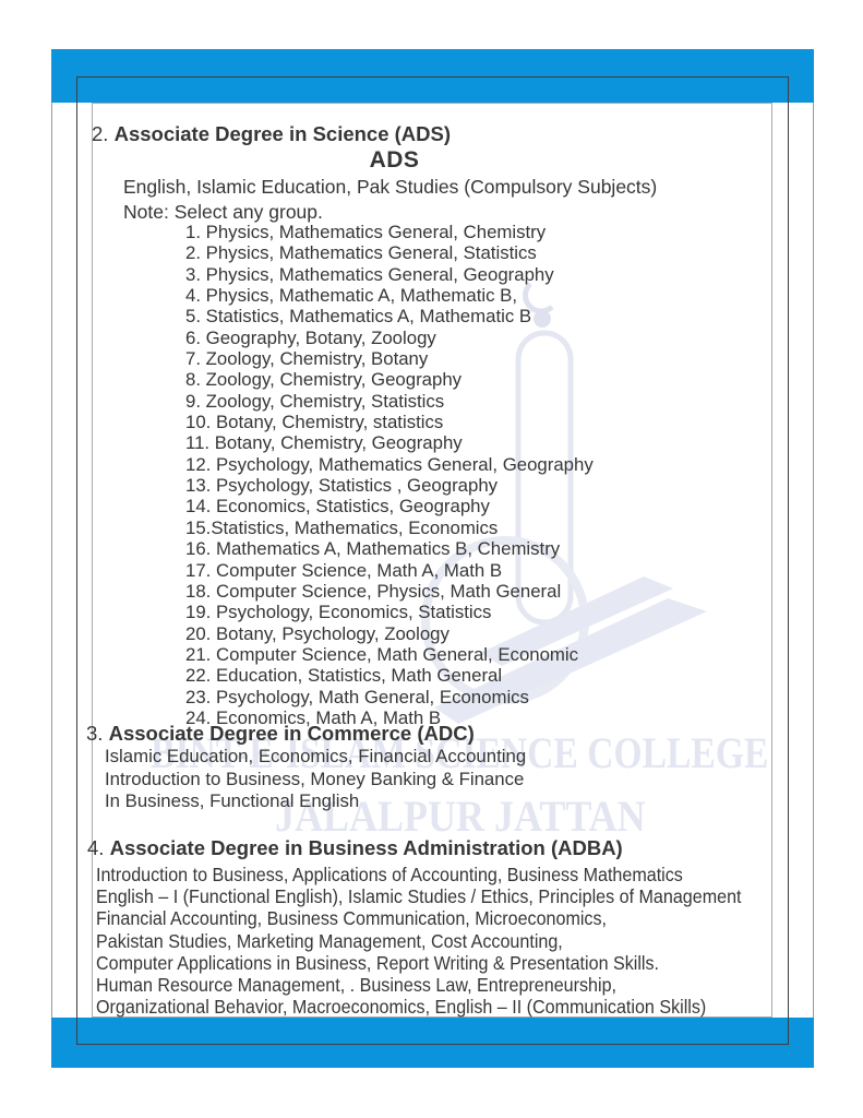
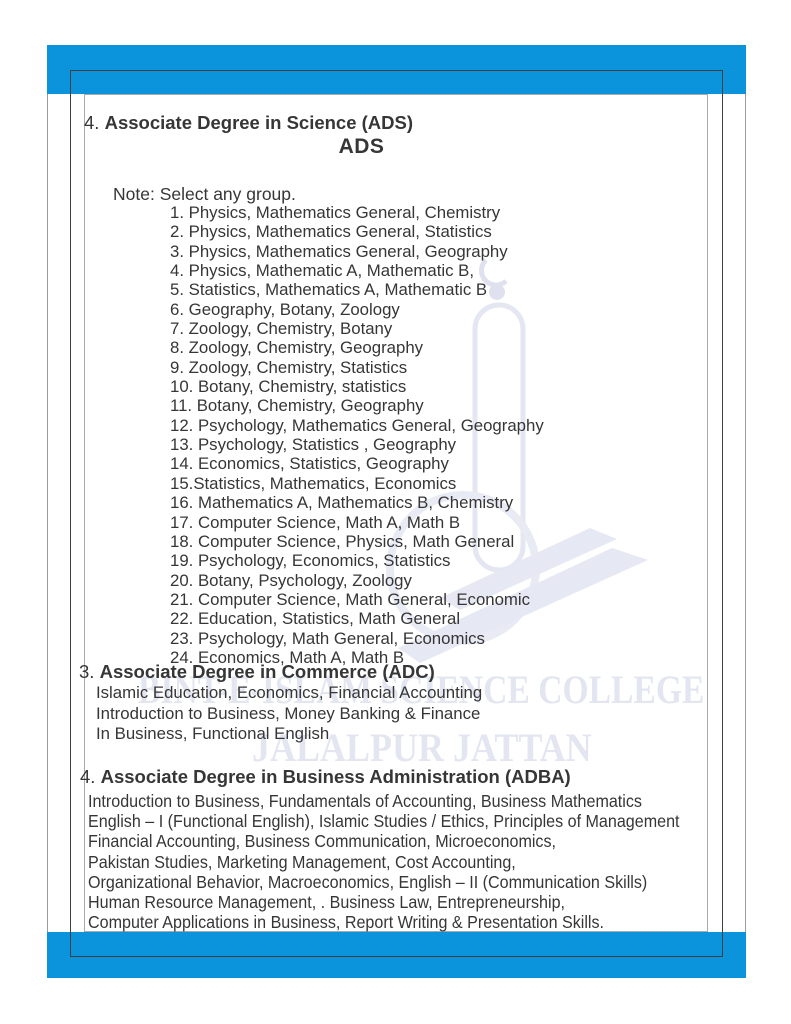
  BINT-E-ISLAM SCIENCE COLLEGE
  JALALPUR JATTAN
- 2. Associate Degree in Science (ADS)
+ 4. Associate Degree in Science (ADS)
  ADS
- English, Islamic Education, Pak Studies (Compulsory Subjects)
  Note: Select any group.
  1. Physics, Mathematics General, Chemistry
  2. Physics, Mathematics General, Statistics
  3. Physics, Mathematics General, Geography
  4. Physics, Mathematic A, Mathematic B,
  5. Statistics, Mathematics A, Mathematic B
  6. Geography, Botany, Zoology
  7. Zoology, Chemistry, Botany
  8. Zoology, Chemistry, Geography
  9. Zoology, Chemistry, Statistics
  10. Botany, Chemistry, statistics
  11. Botany, Chemistry, Geography
  12. Psychology, Mathematics General, Geography
  13. Psychology, Statistics , Geography
  14. Economics, Statistics, Geography
  15.Statistics, Mathematics, Economics
  16. Mathematics A, Mathematics B, Chemistry
  17. Computer Science, Math A, Math B
  18. Computer Science, Physics, Math General
  19. Psychology, Economics, Statistics
  20. Botany, Psychology, Zoology
  21. Computer Science, Math General, Economic
  22. Education, Statistics, Math General
  23. Psychology, Math General, Economics
  24. Economics, Math A, Math B
  3. Associate Degree in Commerce (ADC)
  Islamic Education, Economics, Financial Accounting
  Introduction to Business, Money Banking & Finance
  In Business, Functional English
  4. Associate Degree in Business Administration (ADBA)
- Introduction to Business, Applications of Accounting, Business Mathematics
+ Introduction to Business, Fundamentals of Accounting, Business Mathematics
  English – I (Functional English), Islamic Studies / Ethics, Principles of Management
  Financial Accounting, Business Communication, Microeconomics,
  Pakistan Studies, Marketing Management, Cost Accounting,
- Computer Applications in Business, Report Writing & Presentation Skills.
+ Organizational Behavior, Macroeconomics, English – II (Communication Skills)
  Human Resource Management, . Business Law, Entrepreneurship,
- Organizational Behavior, Macroeconomics, English – II (Communication Skills)
+ Computer Applications in Business, Report Writing & Presentation Skills.
